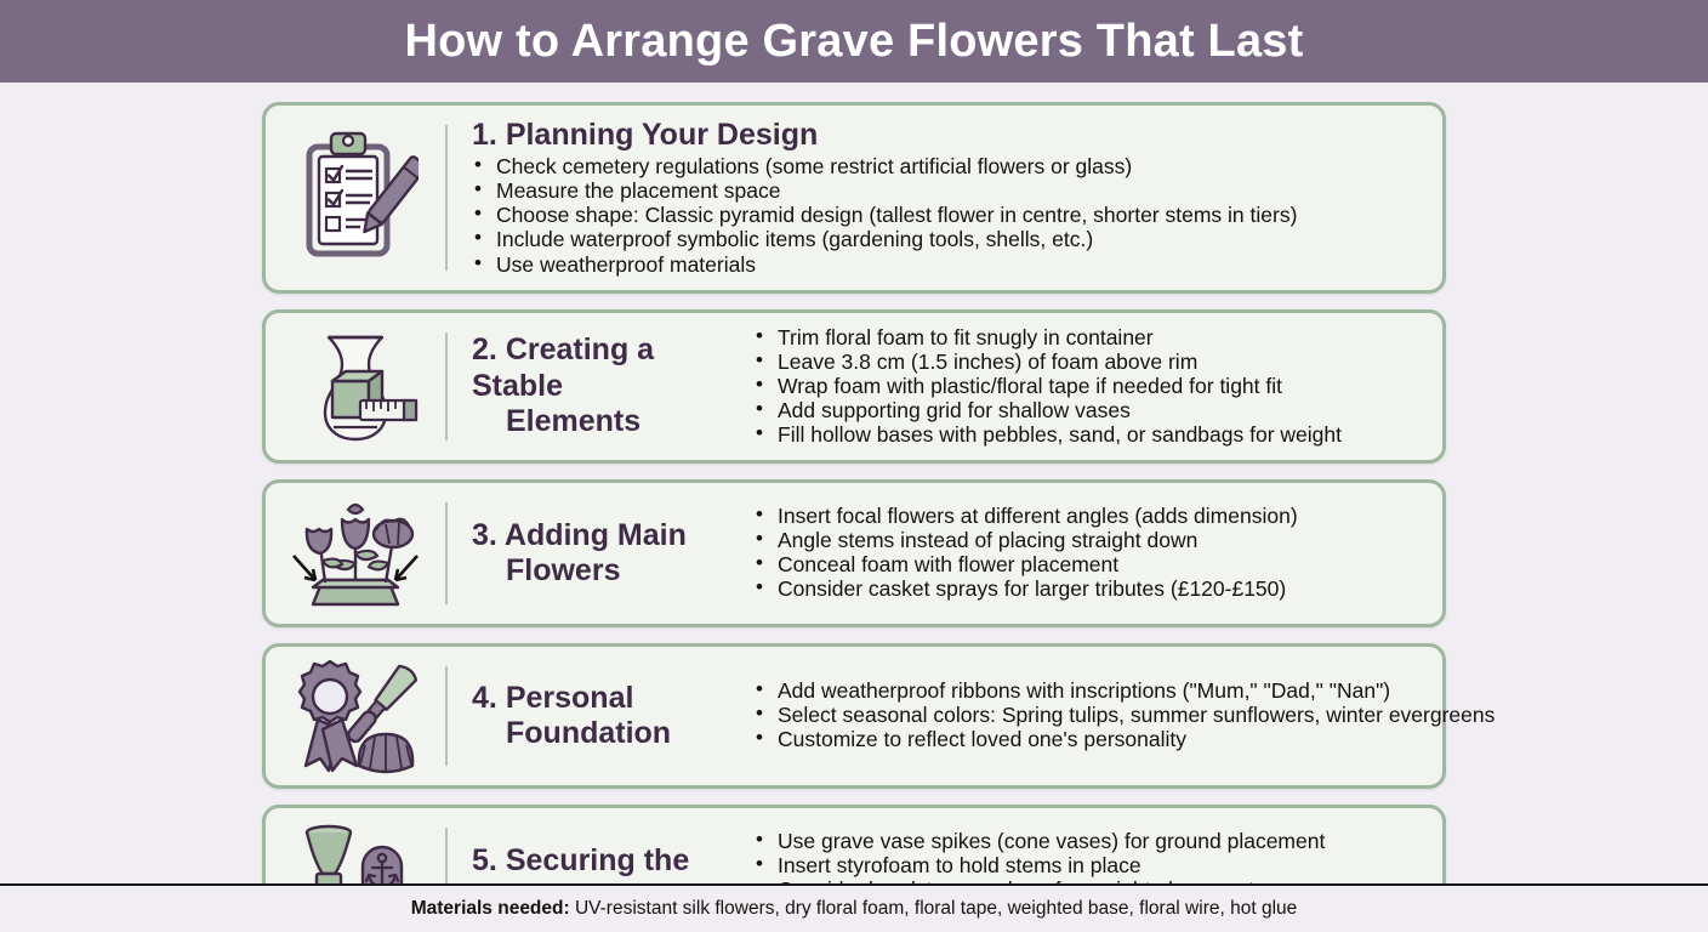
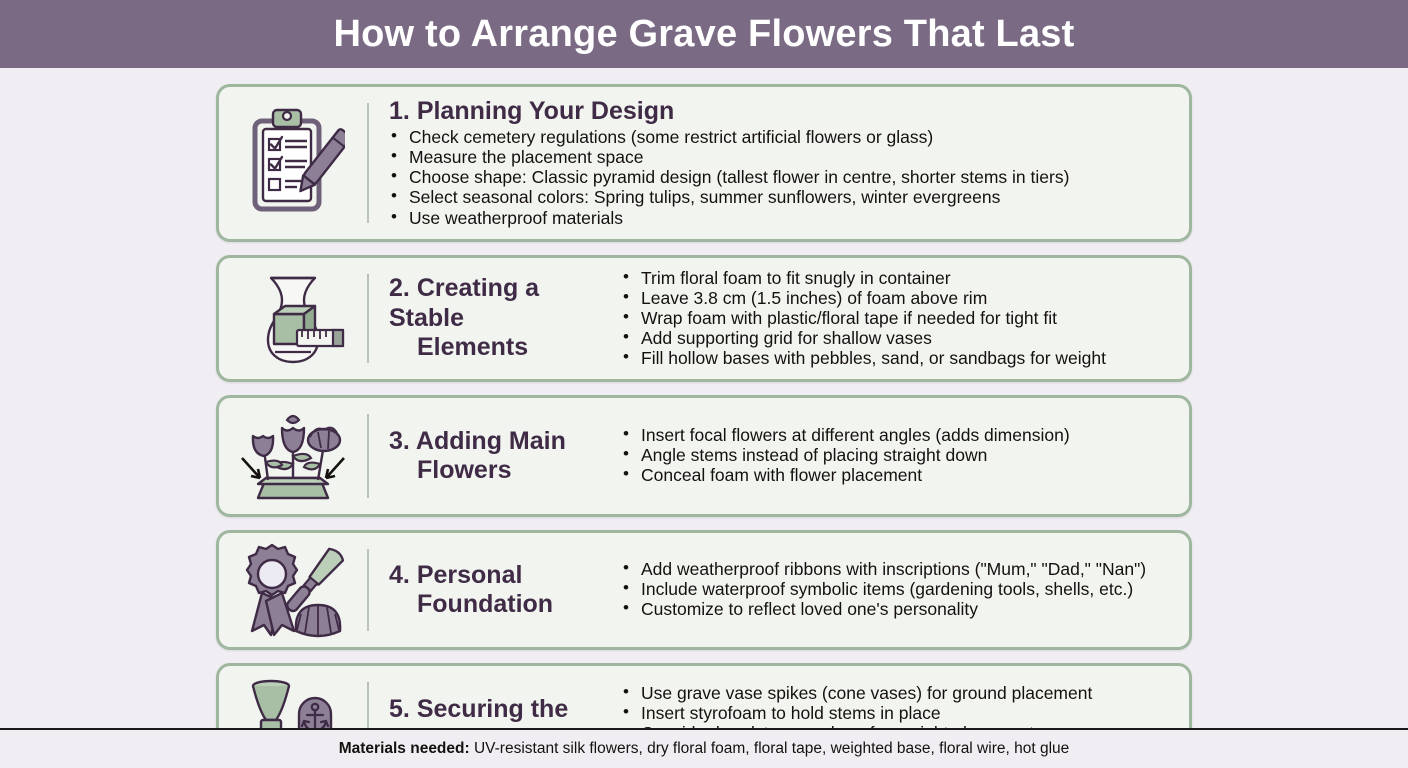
  How to Arrange Grave Flowers That Last
  1. Planning Your Design
  Check cemetery regulations (some restrict artificial flowers or glass)
  Measure the placement space
  Choose shape: Classic pyramid design (tallest flower in centre, shorter stems in tiers)
- Include waterproof symbolic items (gardening tools, shells, etc.)
+ Select seasonal colors: Spring tulips, summer sunflowers, winter evergreens
  Use weatherproof materials
  2. Creating a Stable
  Elements
  Trim floral foam to fit snugly in container
  Leave 3.8 cm (1.5 inches) of foam above rim
  Wrap foam with plastic/floral tape if needed for tight fit
  Add supporting grid for shallow vases
  Fill hollow bases with pebbles, sand, or sandbags for weight
  3. Adding Main
  Flowers
  Insert focal flowers at different angles (adds dimension)
  Angle stems instead of placing straight down
  Conceal foam with flower placement
- Consider casket sprays for larger tributes (£120-£150)
  4. Personal
  Foundation
  Add weatherproof ribbons with inscriptions ("Mum," "Dad," "Nan")
- Select seasonal colors: Spring tulips, summer sunflowers, winter evergreens
+ Include waterproof symbolic items (gardening tools, shells, etc.)
  Customize to reflect loved one's personality
  5. Securing the
  Use grave vase spikes (cone vases) for ground placement
  Insert styrofoam to hold stems in place
  Materials needed: UV-resistant silk flowers, dry floral foam, floral tape, weighted base, floral wire, hot glue
